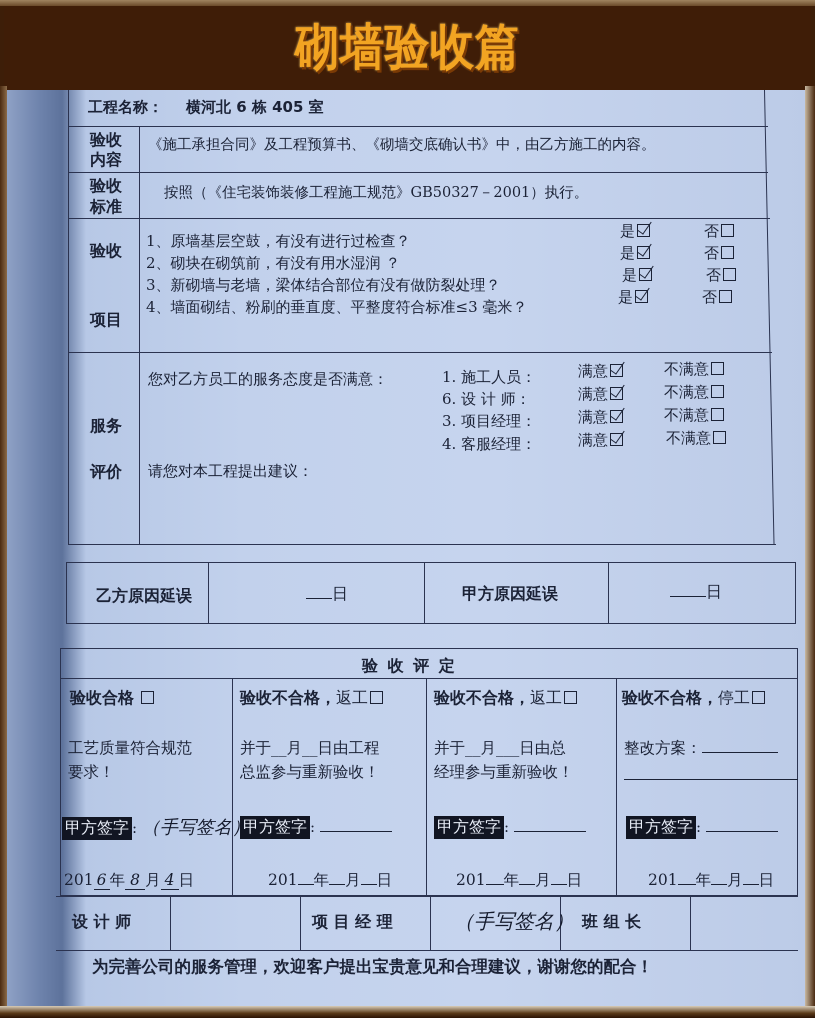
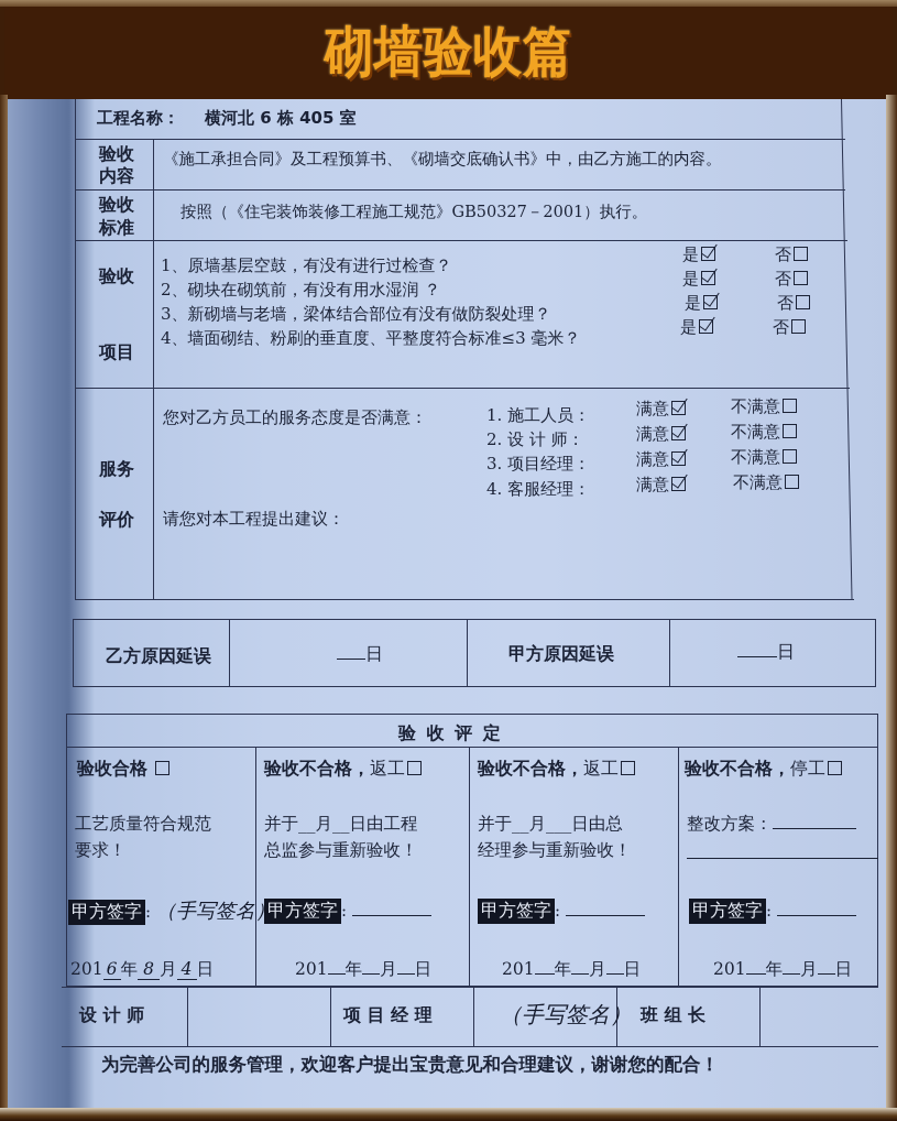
  砌墙验收篇
  工程名称：
  横河北 6 栋 405 室
  验收
  内容
  《施工承担合同》及工程预算书、《砌墙交底确认书》中，由乙方施工的内容。
  验收
  标准
  按照（《住宅装饰装修工程施工规范》GB50327－2001）执行。
  验收
  项目
  1、原墙基层空鼓，有没有进行过检查？
  2、砌块在砌筑前，有没有用水湿润 ？
  3、新砌墙与老墙，梁体结合部位有没有做防裂处理？
  4、墙面砌结、粉刷的垂直度、平整度符合标准≤3 毫米？
  是
  是
  是
  是
  否
  否
  否
  否
  服务
  评价
  您对乙方员工的服务态度是否满意：
  1. 施工人员：
- 6. 设 计 师：
+ 2. 设 计 师：
  3. 项目经理：
  4. 客服经理：
  满意
  满意
  满意
  满意
  不满意
  不满意
  不满意
  不满意
  请您对本工程提出建议：
  乙方原因延误
  日
  甲方原因延误
  日
  验 收 评 定
  验收合格
  工艺质量符合规范
  要求！
  甲方签字 : （手写签名
  201 6 年 8 月 4 日
  验收不合格，返工
  并于__月__日由工程
  总监参与重新验收！
  甲方签字 :
  201 年 月 日
  验收不合格，返工
  并于__月___日由总
  经理参与重新验收！
  甲方签字 :
  201 年 月 日
  验收不合格，停工
  整改方案：
  甲方签字 :
  201 年 月 日
  设 计 师
  项 目 经 理
  （手写签名）
  班 组 长
  为完善公司的服务管理，欢迎客户提出宝贵意见和合理建议，谢谢您的配合！
